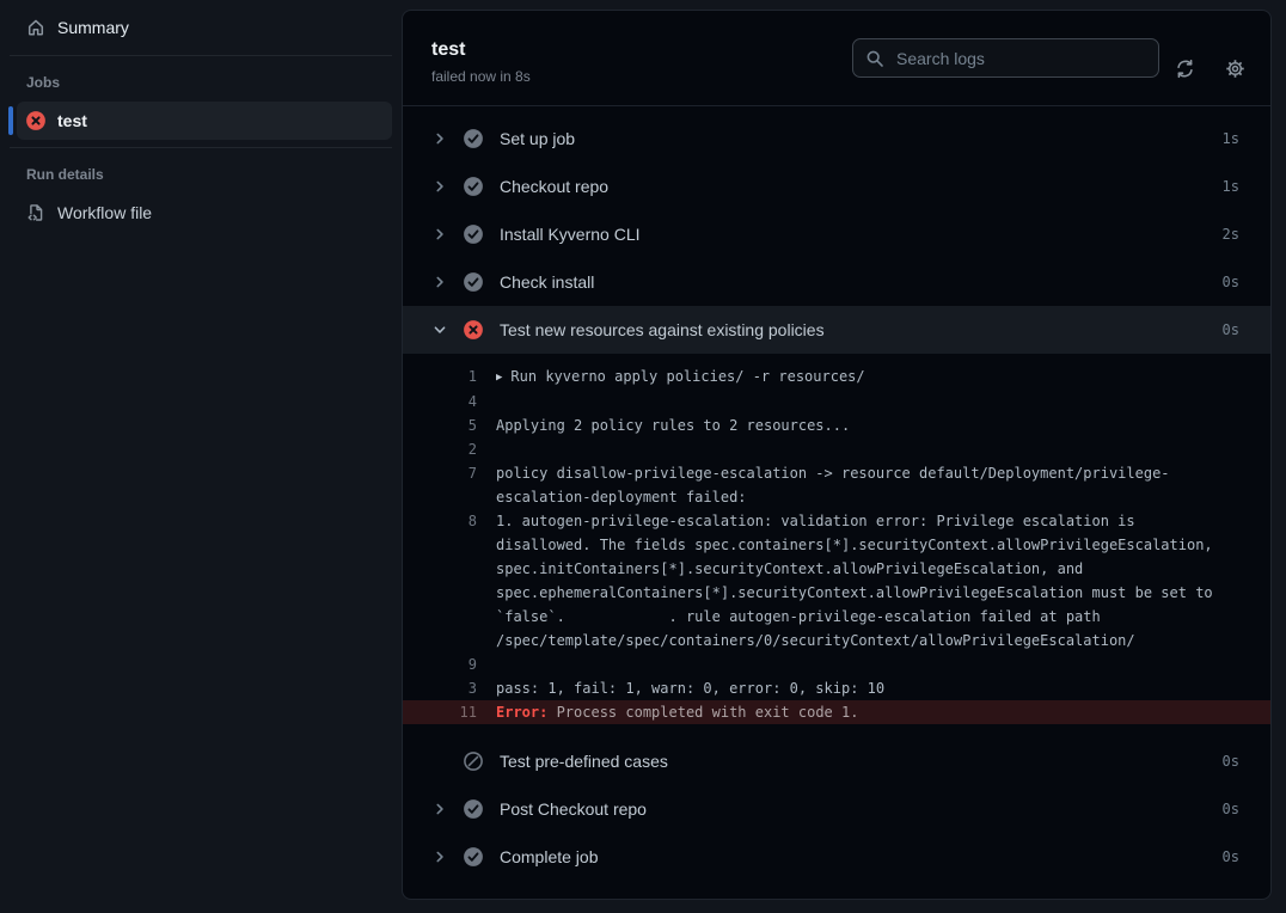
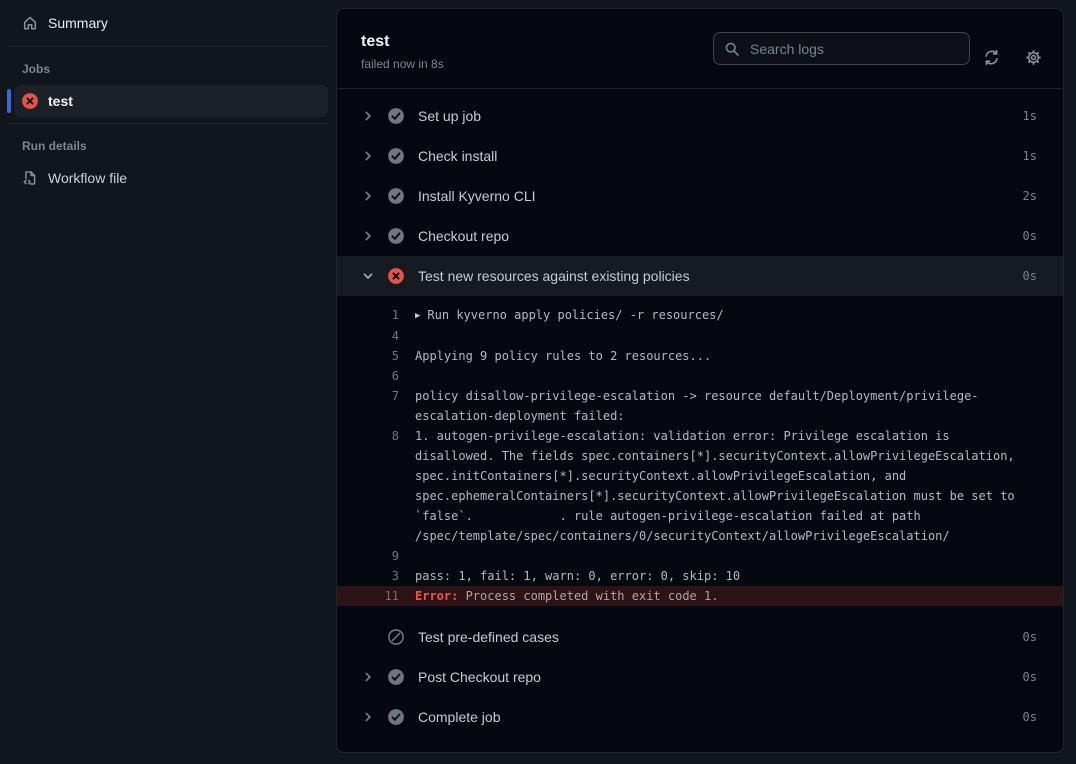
  Summary
  Jobs
  test
  Run details
  Workflow file
  test
  failed now in 8s
  Search logs
  Set up job
  1s
- Checkout repo
+ Check install
  1s
  Install Kyverno CLI
  2s
- Check install
+ Checkout repo
  0s
  Test new resources against existing policies
  0s
  1
  ▶ Run kyverno apply policies/ -r resources/
  4
  5
- Applying 2 policy rules to 2 resources...
+ Applying 9 policy rules to 2 resources...
- 2
+ 6
  7
  policy disallow-privilege-escalation -> resource default/Deployment/privilege-escalation-deployment failed:
  8
  1. autogen-privilege-escalation: validation error: Privilege escalation is disallowed. The fields spec.containers[*].securityContext.allowPrivilegeEscalation, spec.initContainers[*].securityContext.allowPrivilegeEscalation, and spec.ephemeralContainers[*].securityContext.allowPrivilegeEscalation must be set to `false`. . rule autogen-privilege-escalation failed at path /spec/template/spec/containers/0/securityContext/allowPrivilegeEscalation/
  9
  3
  pass: 1, fail: 1, warn: 0, error: 0, skip: 10
  11
  Error: Process completed with exit code 1.
  Test pre-defined cases
  0s
  Post Checkout repo
  0s
  Complete job
  0s
